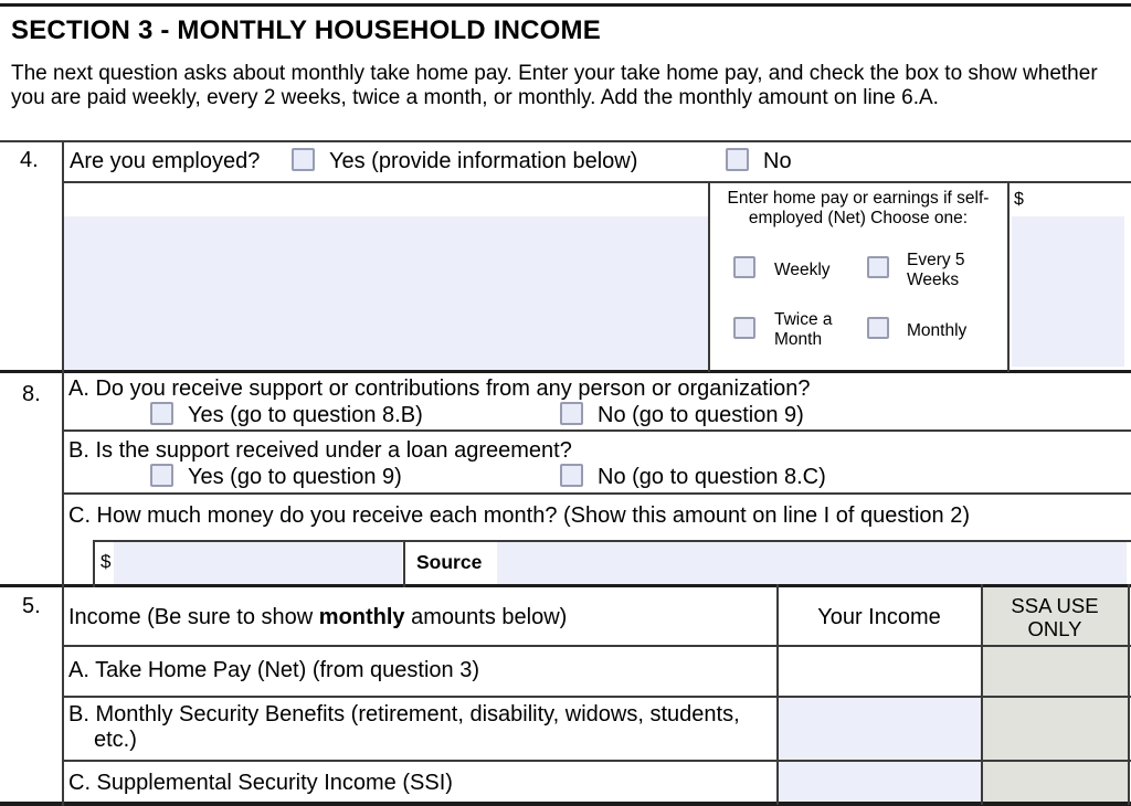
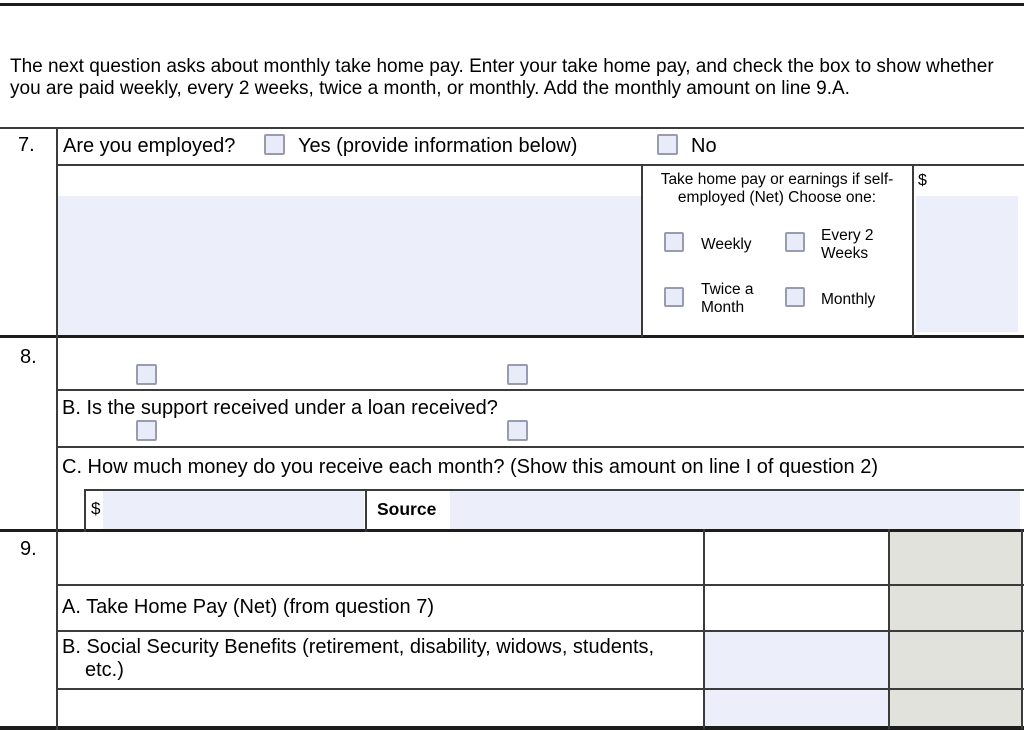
- SECTION 3 - MONTHLY HOUSEHOLD INCOME
- The next question asks about monthly take home pay. Enter your take home pay, and check the box to show whether you are paid weekly, every 2 weeks, twice a month, or monthly. Add the monthly amount on line 6.A.
+ The next question asks about monthly take home pay. Enter your take home pay, and check the box to show whether you are paid weekly, every 2 weeks, twice a month, or monthly. Add the monthly amount on line 9.A.
- 4.
+ 7.
  Are you employed?
  Yes (provide information below)
  No
- Enter home pay or earnings if self-
+ Take home pay or earnings if self-
  employed (Net) Choose one:
  Weekly
- Every 5 Weeks
+ Every 2 Weeks
  Twice a Month
  Monthly
  $
  8.
- A. Do you receive support or contributions from any person or organization?
- Yes (go to question 8.B)
- No (go to question 9)
- B. Is the support received under a loan agreement?
+ B. Is the support received under a loan received?
- Yes (go to question 9)
- No (go to question 8.C)
  C. How much money do you receive each month? (Show this amount on line I of question 2)
  $
  Source
- 5.
+ 9.
- Income (Be sure to show monthly amounts below)
- Your Income
- SSA USE ONLY
- A. Take Home Pay (Net) (from question 3)
+ A. Take Home Pay (Net) (from question 7)
- B. Monthly Security Benefits (retirement, disability, widows, students, etc.)
+ B. Social Security Benefits (retirement, disability, widows, students, etc.)
- C. Supplemental Security Income (SSI)
